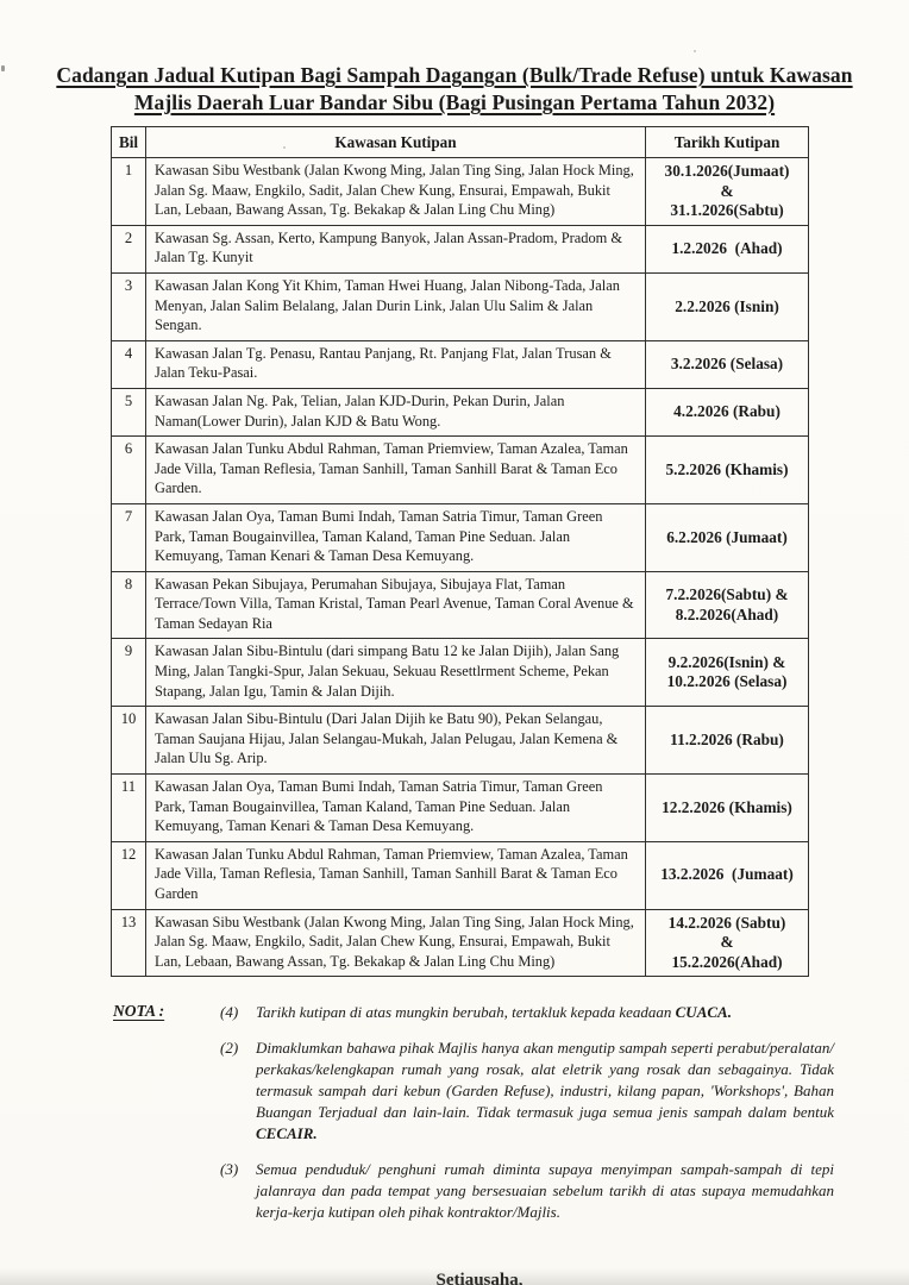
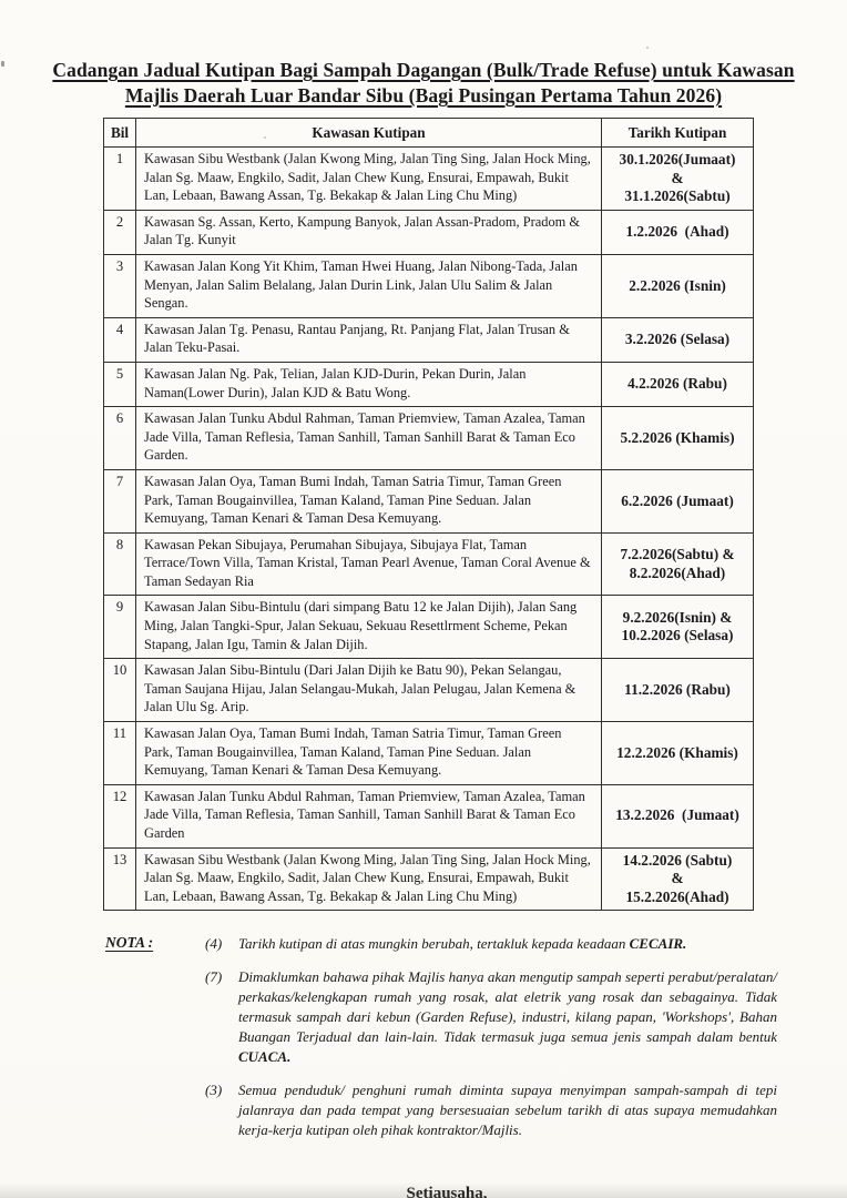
  Cadangan Jadual Kutipan Bagi Sampah Dagangan (Bulk/Trade Refuse) untuk Kawasan
- Majlis Daerah Luar Bandar Sibu (Bagi Pusingan Pertama Tahun 2032)
+ Majlis Daerah Luar Bandar Sibu (Bagi Pusingan Pertama Tahun 2026)
  Bil	Kawasan Kutipan	Tarikh Kutipan
  1	Kawasan Sibu Westbank (Jalan Kwong Ming, Jalan Ting Sing, Jalan Hock Ming, Jalan Sg. Maaw, Engkilo, Sadit, Jalan Chew Kung, Ensurai, Empawah, Bukit Lan, Lebaan, Bawang Assan, Tg. Bekakap & Jalan Ling Chu Ming)	30.1.2026(Jumaat) & 31.1.2026(Sabtu)
  2	Kawasan Sg. Assan, Kerto, Kampung Banyok, Jalan Assan-Pradom, Pradom & Jalan Tg. Kunyit	1.2.2026 (Ahad)
  3	Kawasan Jalan Kong Yit Khim, Taman Hwei Huang, Jalan Nibong-Tada, Jalan Menyan, Jalan Salim Belalang, Jalan Durin Link, Jalan Ulu Salim & Jalan Sengan.	2.2.2026 (Isnin)
  4	Kawasan Jalan Tg. Penasu, Rantau Panjang, Rt. Panjang Flat, Jalan Trusan & Jalan Teku-Pasai.	3.2.2026 (Selasa)
  5	Kawasan Jalan Ng. Pak, Telian, Jalan KJD-Durin, Pekan Durin, Jalan Naman(Lower Durin), Jalan KJD & Batu Wong.	4.2.2026 (Rabu)
  6	Kawasan Jalan Tunku Abdul Rahman, Taman Priemview, Taman Azalea, Taman Jade Villa, Taman Reflesia, Taman Sanhill, Taman Sanhill Barat & Taman Eco Garden.	5.2.2026 (Khamis)
  7	Kawasan Jalan Oya, Taman Bumi Indah, Taman Satria Timur, Taman Green Park, Taman Bougainvillea, Taman Kaland, Taman Pine Seduan. Jalan Kemuyang, Taman Kenari & Taman Desa Kemuyang.	6.2.2026 (Jumaat)
  8	Kawasan Pekan Sibujaya, Perumahan Sibujaya, Sibujaya Flat, Taman Terrace/Town Villa, Taman Kristal, Taman Pearl Avenue, Taman Coral Avenue & Taman Sedayan Ria	7.2.2026(Sabtu) & 8.2.2026(Ahad)
  9	Kawasan Jalan Sibu-Bintulu (dari simpang Batu 12 ke Jalan Dijih), Jalan Sang Ming, Jalan Tangki-Spur, Jalan Sekuau, Sekuau Resettlrment Scheme, Pekan Stapang, Jalan Igu, Tamin & Jalan Dijih.	9.2.2026(Isnin) & 10.2.2026 (Selasa)
  10	Kawasan Jalan Sibu-Bintulu (Dari Jalan Dijih ke Batu 90), Pekan Selangau, Taman Saujana Hijau, Jalan Selangau-Mukah, Jalan Pelugau, Jalan Kemena & Jalan Ulu Sg. Arip.	11.2.2026 (Rabu)
  11	Kawasan Jalan Oya, Taman Bumi Indah, Taman Satria Timur, Taman Green Park, Taman Bougainvillea, Taman Kaland, Taman Pine Seduan. Jalan Kemuyang, Taman Kenari & Taman Desa Kemuyang.	12.2.2026 (Khamis)
  12	Kawasan Jalan Tunku Abdul Rahman, Taman Priemview, Taman Azalea, Taman Jade Villa, Taman Reflesia, Taman Sanhill, Taman Sanhill Barat & Taman Eco Garden	13.2.2026 (Jumaat)
  13	Kawasan Sibu Westbank (Jalan Kwong Ming, Jalan Ting Sing, Jalan Hock Ming, Jalan Sg. Maaw, Engkilo, Sadit, Jalan Chew Kung, Ensurai, Empawah, Bukit Lan, Lebaan, Bawang Assan, Tg. Bekakap & Jalan Ling Chu Ming)	14.2.2026 (Sabtu) & 15.2.2026(Ahad)
  NOTA :
  (4)
- Tarikh kutipan di atas mungkin berubah, tertakluk kepada keadaan CUACA.
+ Tarikh kutipan di atas mungkin berubah, tertakluk kepada keadaan CECAIR.
- (2)
+ (7)
- Dimaklumkan bahawa pihak Majlis hanya akan mengutip sampah seperti perabut/peralatan/ perkakas/kelengkapan rumah yang rosak, alat eletrik yang rosak dan sebagainya. Tidak termasuk sampah dari kebun (Garden Refuse), industri, kilang papan, 'Workshops', Bahan Buangan Terjadual dan lain-lain. Tidak termasuk juga semua jenis sampah dalam bentuk CECAIR.
+ Dimaklumkan bahawa pihak Majlis hanya akan mengutip sampah seperti perabut/peralatan/ perkakas/kelengkapan rumah yang rosak, alat eletrik yang rosak dan sebagainya. Tidak termasuk sampah dari kebun (Garden Refuse), industri, kilang papan, 'Workshops', Bahan Buangan Terjadual dan lain-lain. Tidak termasuk juga semua jenis sampah dalam bentuk CUACA.
  (3)
  Semua penduduk/ penghuni rumah diminta supaya menyimpan sampah-sampah di tepi jalanraya dan pada tempat yang bersesuaian sebelum tarikh di atas supaya memudahkan kerja-kerja kutipan oleh pihak kontraktor/Majlis.
